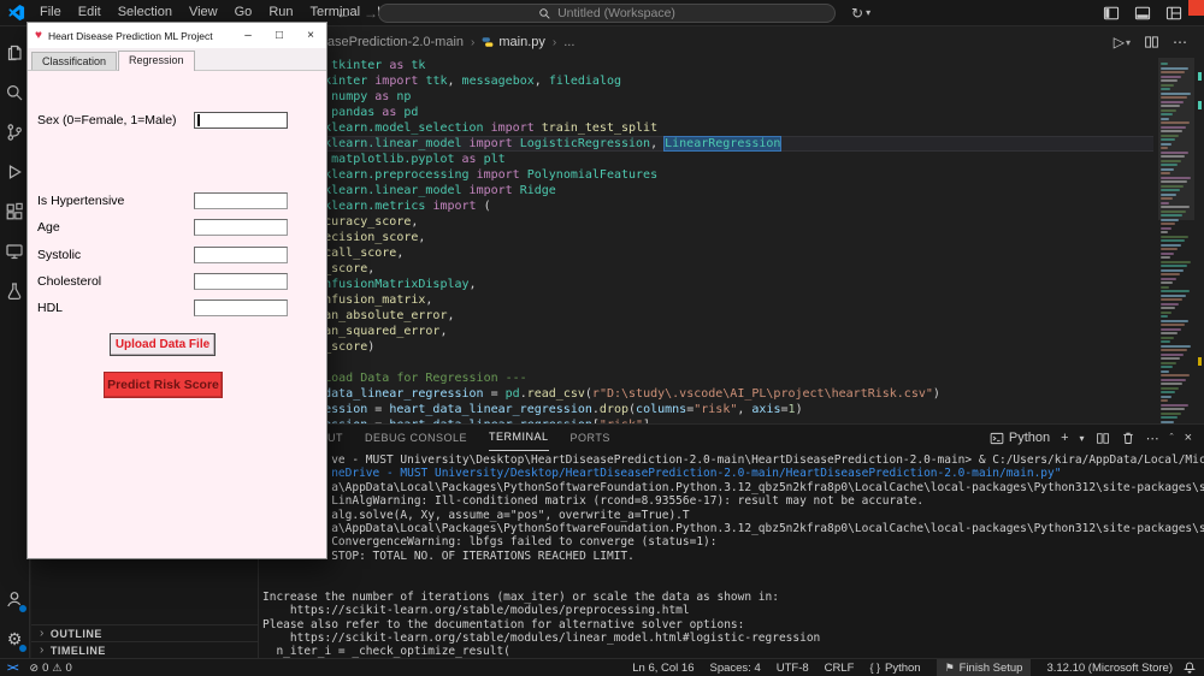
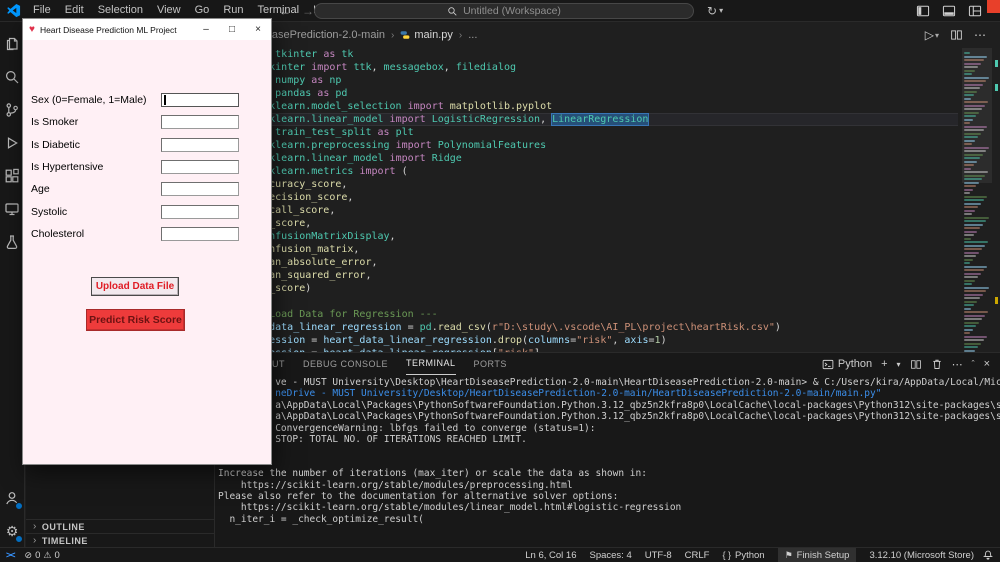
  File
  Edit
  Selection
  View
  Go
  Run
  Terminal
  ←
  →
  Untitled (Workspace)
  ↻
  ▾
  ⚙
  ›
  OUTLINE
  ›
  TIMELINE
  asePrediction-2.0-main
  ›
  main.py
  ›
  ...
  ▷
  ▾
  ⋯
  kinter import ttk, messagebox, filedialog
- klearn.model_selection import train_test_split
+ klearn.model_selection import matplotlib.pyplot
  klearn.linear_model import LogisticRegression, LinearRegression
- matplotlib.pyplot as plt
+ train_test_split as plt
  klearn.preprocessing import PolynomialFeatures
  klearn.linear_model import Ridge
  klearn.metrics import (
  curacy_score,
  ecision_score,
  call_score,
  _score,
  nfusionMatrixDisplay,
  nfusion_matrix,
  an_absolute_error,
  an_squared_error,
  _score)
  Load Data for Regression ---
  data_linear_regression = pd.read_csv(r"D:\study\.vscode\AI_PL\project\heartRisk.csv")
  ession = heart_data_linear_regression.drop(columns="risk", axis=1)
  DEBUG CONSOLE
  TERMINAL
  PORTS
  Python
  +
  ▾
  ⋯
  ˆ
  ×
  ve - MUST University\Desktop\HeartDiseasePrediction-2.0-main\HeartDiseasePrediction-2.0-main> & C:/Users/kira/AppData/Local/Mic
  neDrive - MUST University/Desktop/HeartDiseasePrediction-2.0-main/HeartDiseasePrediction-2.0-main/main.py"
  a\AppData\Local\Packages\PythonSoftwareFoundation.Python.3.12_qbz5n2kfra8p0\LocalCache\local-packages\Python312\site-packages\s
- LinAlgWarning: Ill-conditioned matrix (rcond=8.93556e-17): result may not be accurate.
- alg.solve(A, Xy, assume_a="pos", overwrite_a=True).T
  a\AppData\Local\Packages\PythonSoftwareFoundation.Python.3.12_qbz5n2kfra8p0\LocalCache\local-packages\Python312\site-packages\s
  ConvergenceWarning: lbfgs failed to converge (status=1):
  STOP: TOTAL NO. OF ITERATIONS REACHED LIMIT.
  Increase the number of iterations (max_iter) or scale the data as shown in:
  https://scikit-learn.org/stable/modules/preprocessing.html
  Please also refer to the documentation for alternative solver options:
  https://scikit-learn.org/stable/modules/linear_model.html#logistic-regression
  n_iter_i = _check_optimize_result(
  ><
  ⊘
  0
  ⚠
  0
  Ln 6, Col 16
  Spaces: 4
  UTF-8
  CRLF
  { }
  Python
  ⚑
  Finish Setup
  3.12.10 (Microsoft Store)
  ♥
  Heart Disease Prediction ML Project
  –
  □
  ×
- Classification
- Regression
  Sex (0=Female, 1=Male)
+ Is Smoker
+ Is Diabetic
  Is Hypertensive
  Age
  Systolic
  Cholesterol
- HDL
  Upload Data File
  Predict Risk Score
